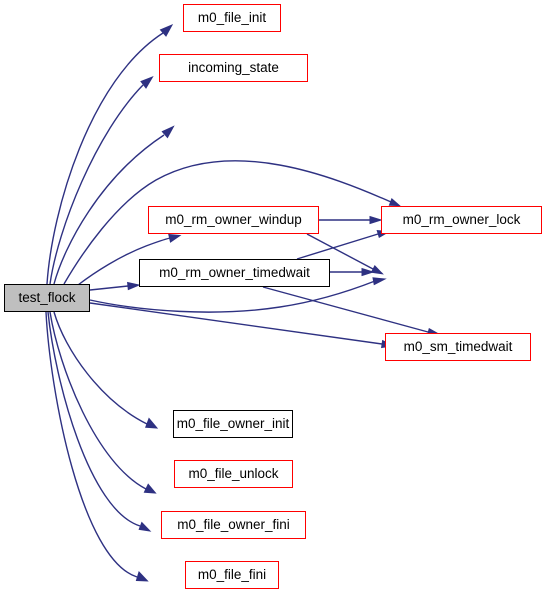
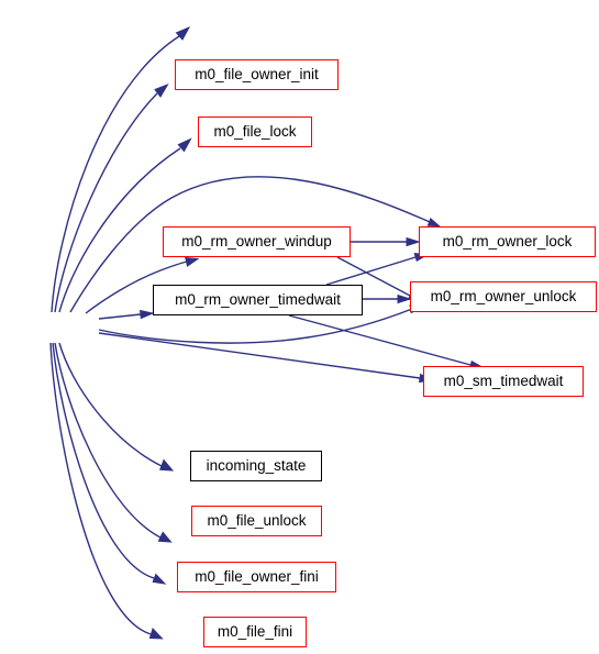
- test_flock
- m0_file_init
- incoming_state
+ m0_file_owner_init
+ m0_file_lock
  m0_rm_owner_windup
  m0_rm_owner_lock
  m0_rm_owner_timedwait
+ m0_rm_owner_unlock
  m0_sm_timedwait
- m0_file_owner_init
+ incoming_state
  m0_file_unlock
  m0_file_owner_fini
  m0_file_fini
